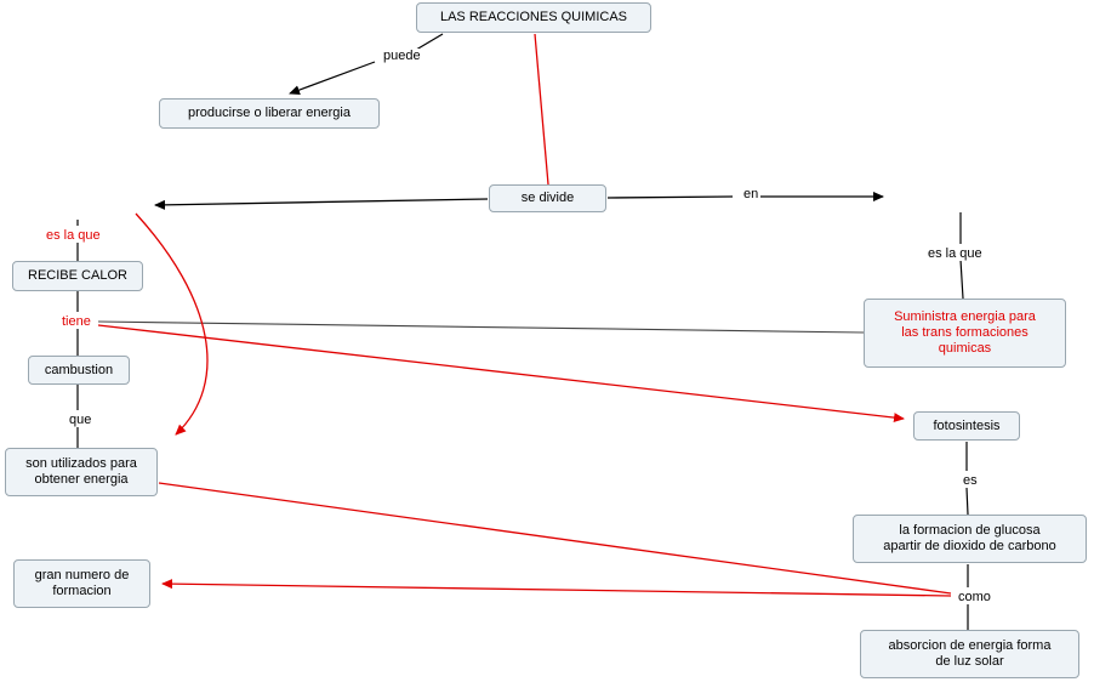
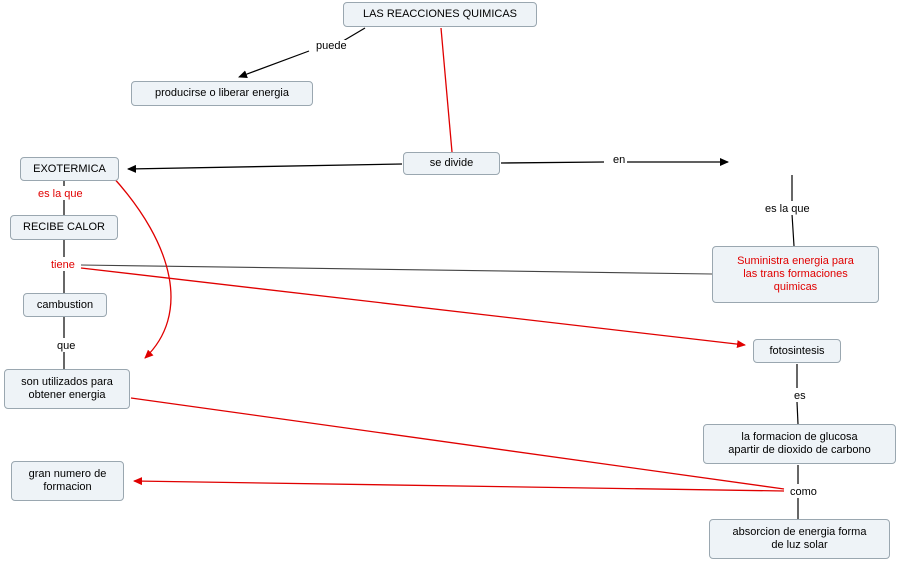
  LAS REACCIONES QUIMICAS
  producirse o liberar energia
  se divide
+ EXOTERMICA
  RECIBE CALOR
  Suministra energia para
  las trans formaciones
  quimicas
  cambustion
  fotosintesis
  son utilizados para
  obtener energia
  la formacion de glucosa
  apartir de dioxido de carbono
  gran numero de
  formacion
  absorcion de energia forma
  de luz solar
  puede
  en
  es la que
  es la que
  tiene
  que
  es
  como
